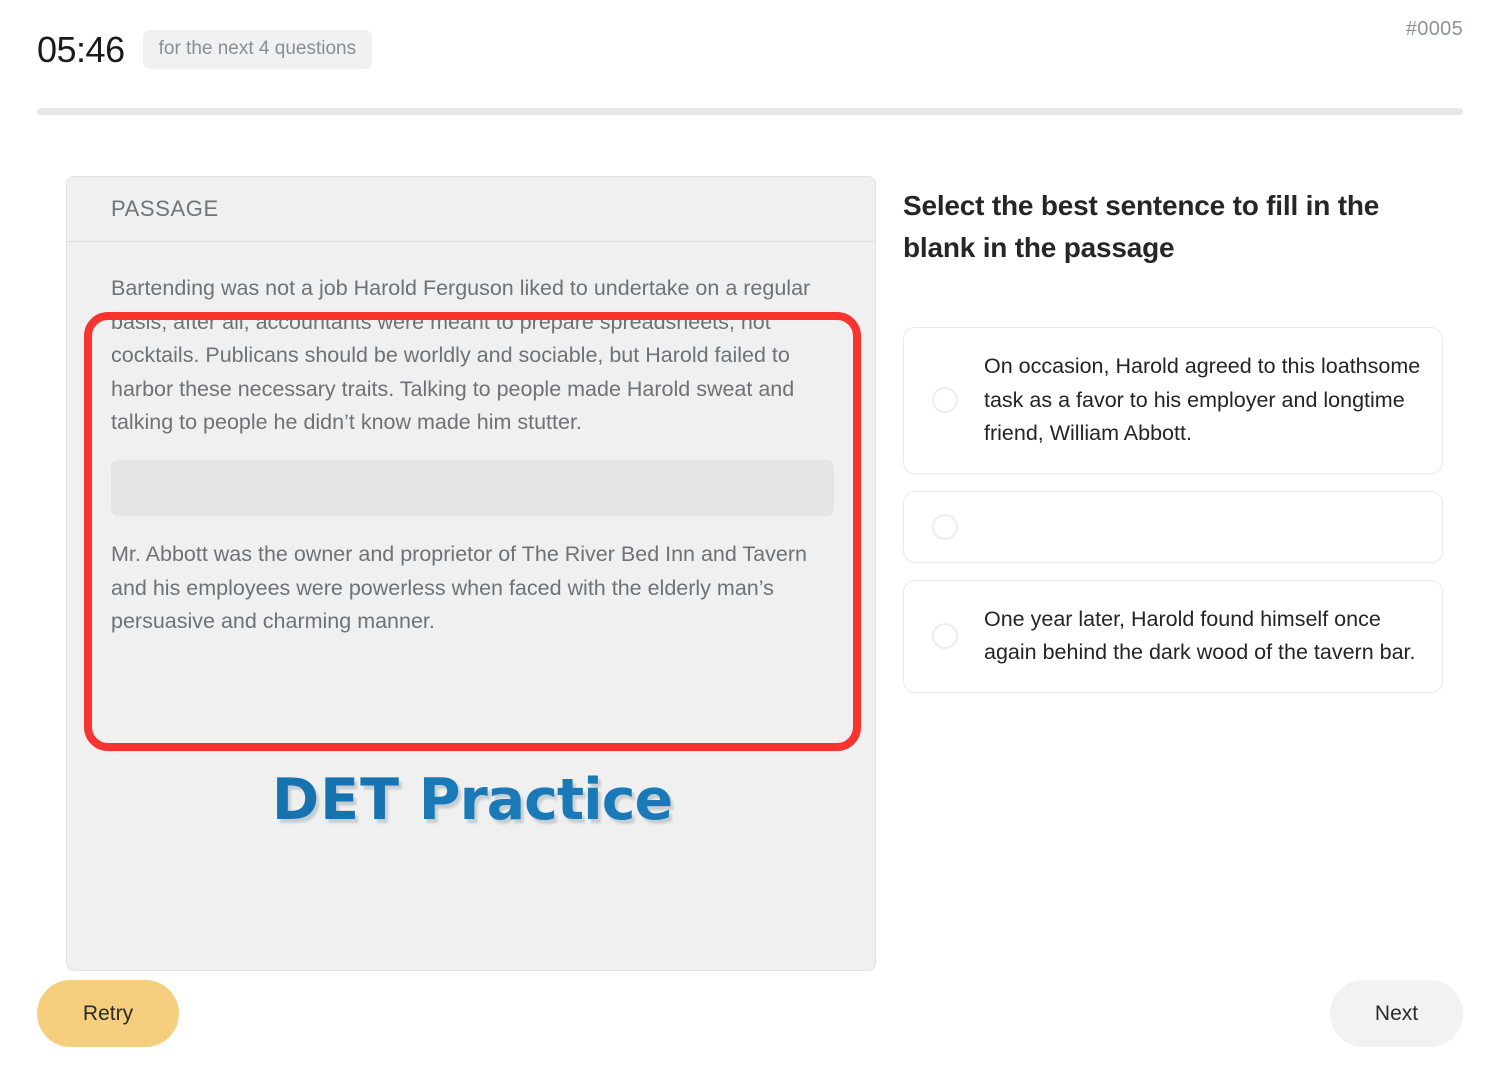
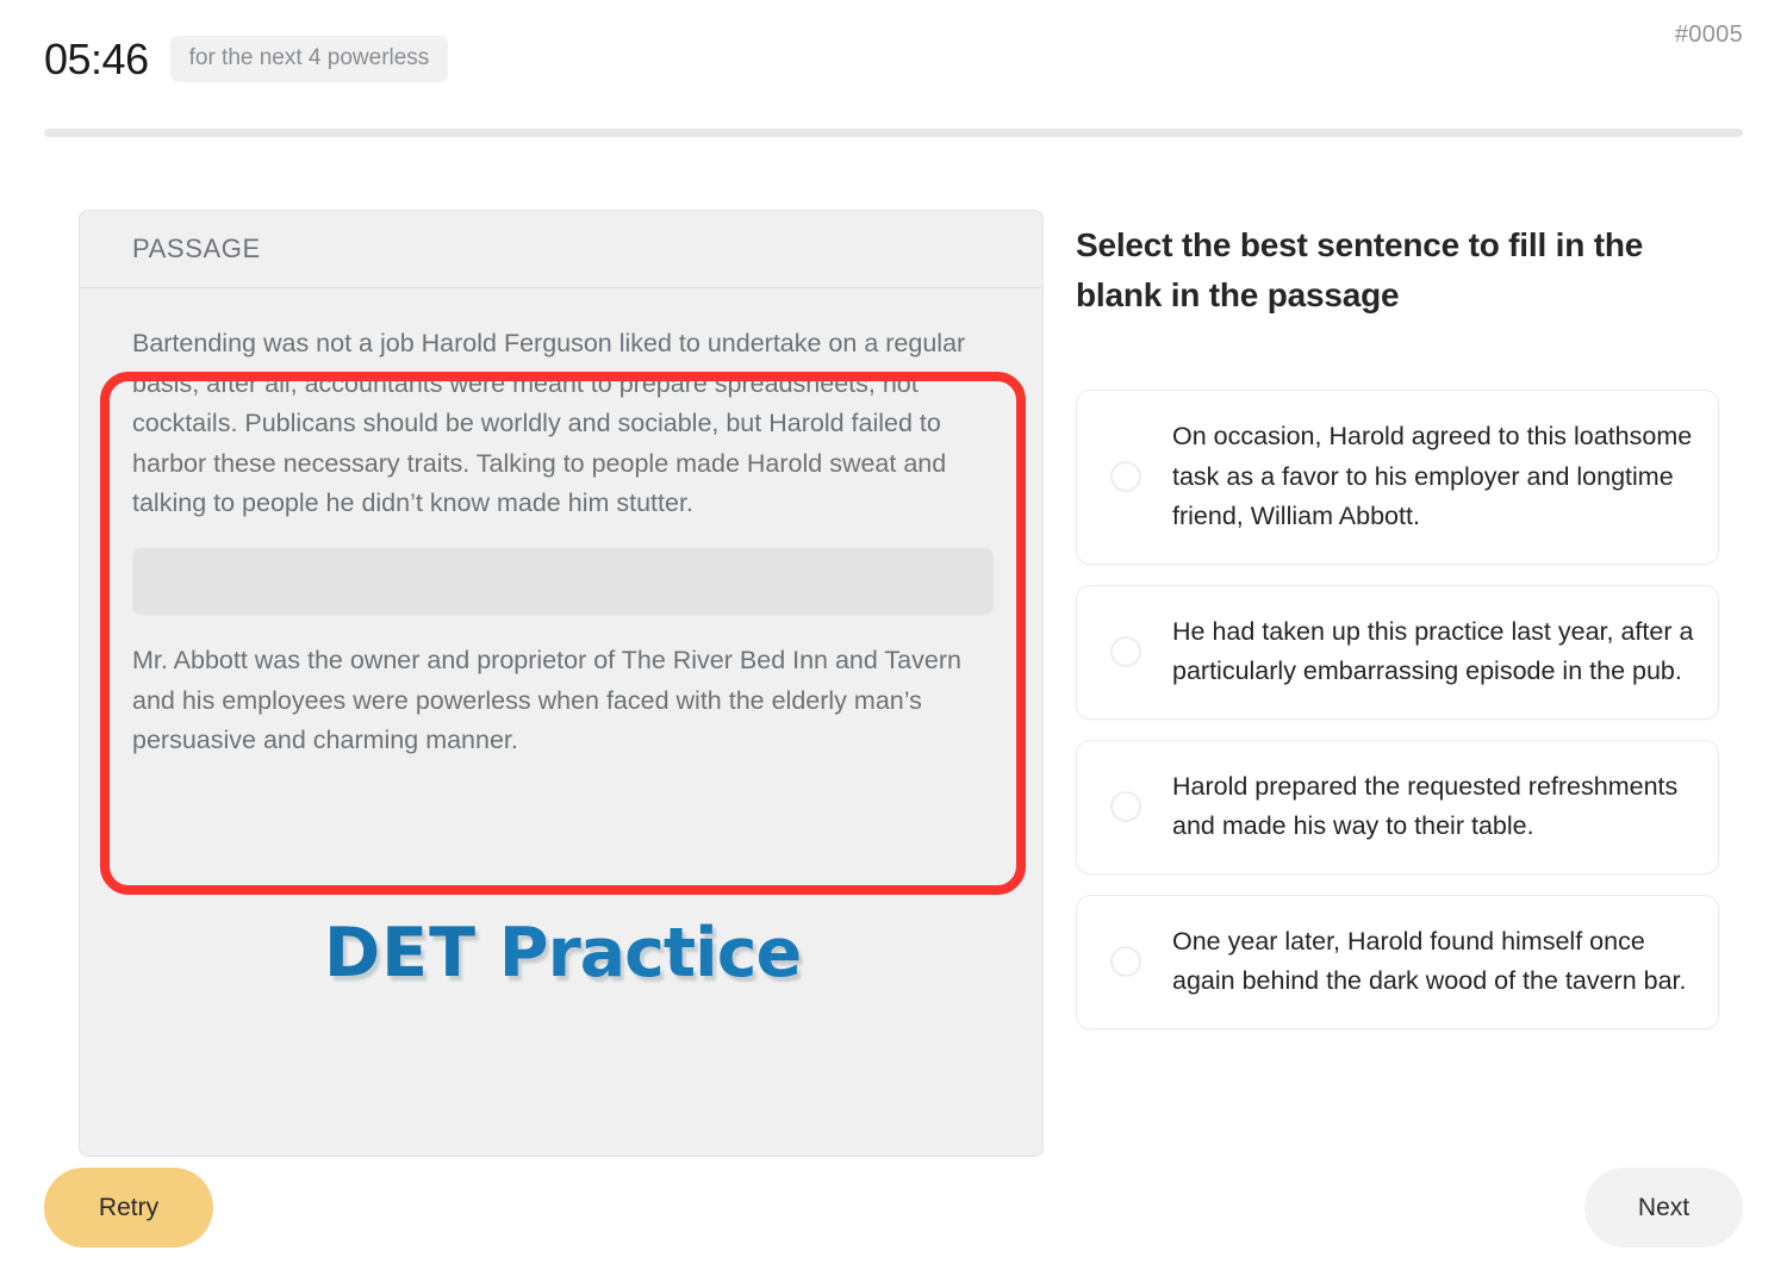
  05:46
- for the next 4 questions
+ for the next 4 powerless
  #0005
  PASSAGE
  Bartending was not a job Harold Ferguson liked to undertake on a regular basis; after all, accountants were meant to prepare spreadsheets, not cocktails. Publicans should be worldly and sociable, but Harold failed to harbor these necessary traits. Talking to people made Harold sweat and talking to people he didn’t know made him stutter.
  Mr. Abbott was the owner and proprietor of The River Bed Inn and Tavern and his employees were powerless when faced with the elderly man’s persuasive and charming manner.
  DET Practice
  Select the best sentence to fill in the blank in the passage
  On occasion, Harold agreed to this loathsome task as a favor to his employer and longtime friend, William Abbott.
+ He had taken up this practice last year, after a particularly embarrassing episode in the pub.
+ Harold prepared the requested refreshments and made his way to their table.
  One year later, Harold found himself once again behind the dark wood of the tavern bar.
  Retry
  Next
